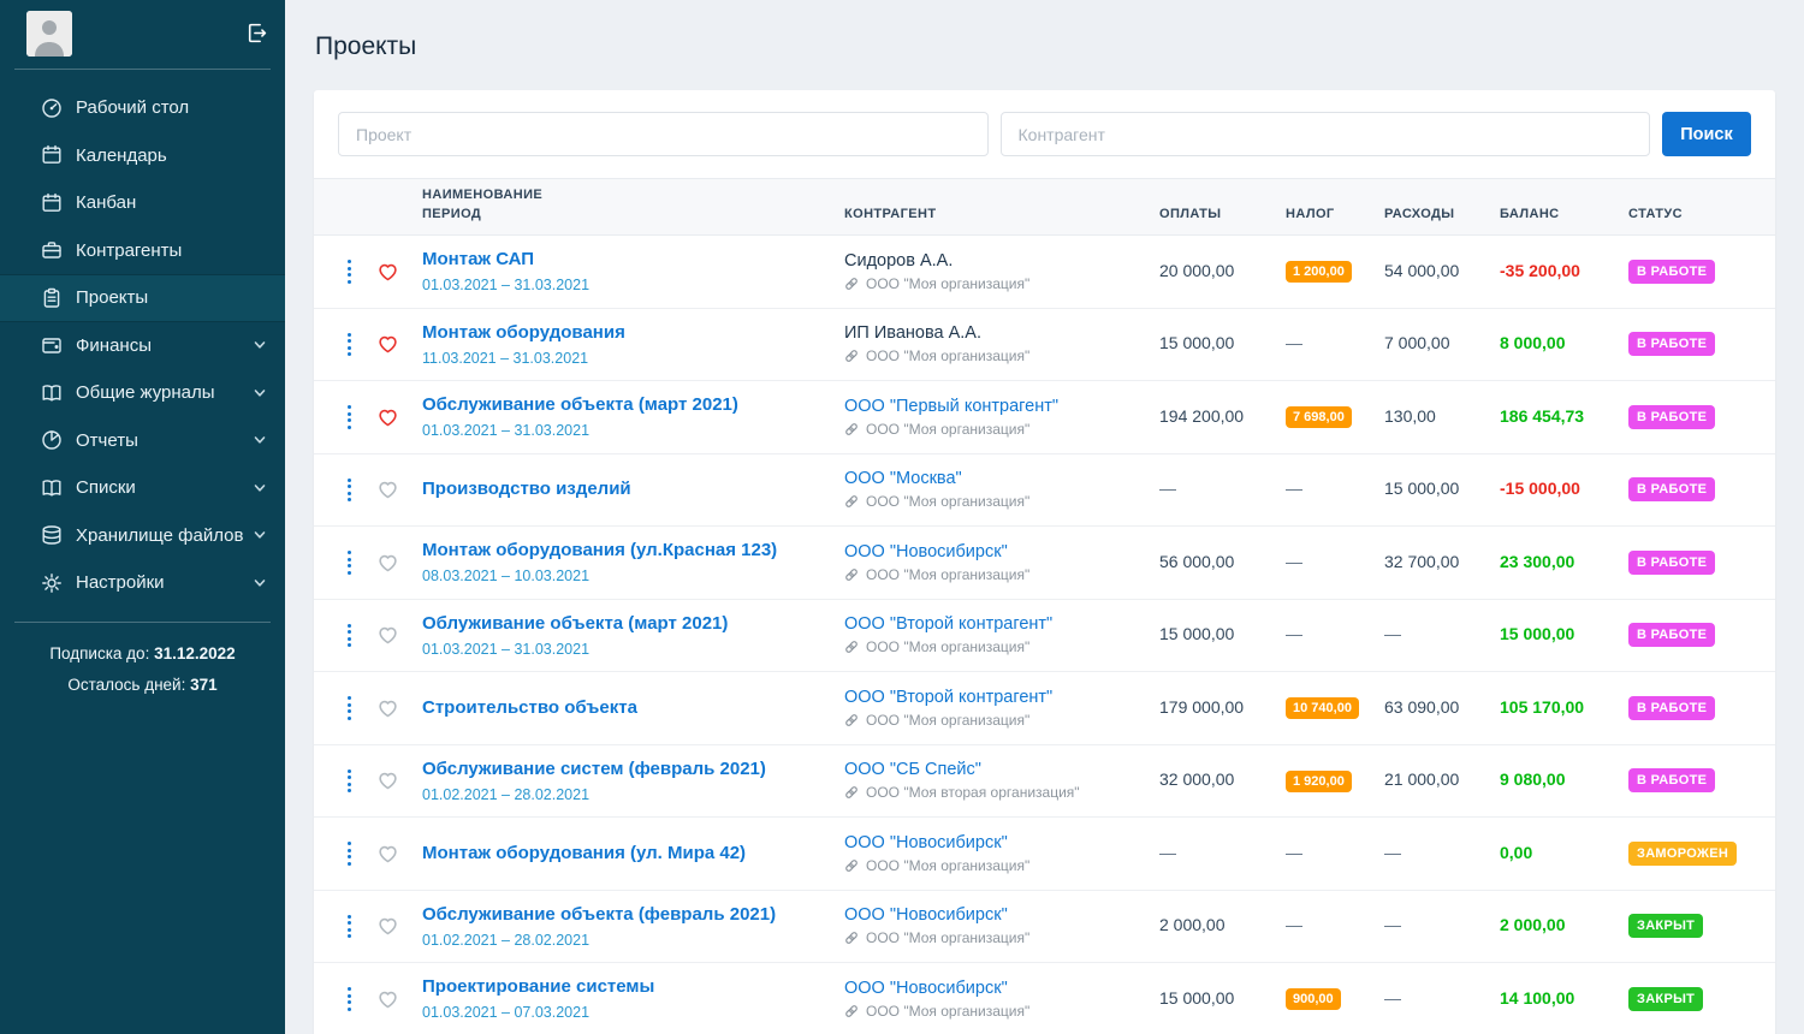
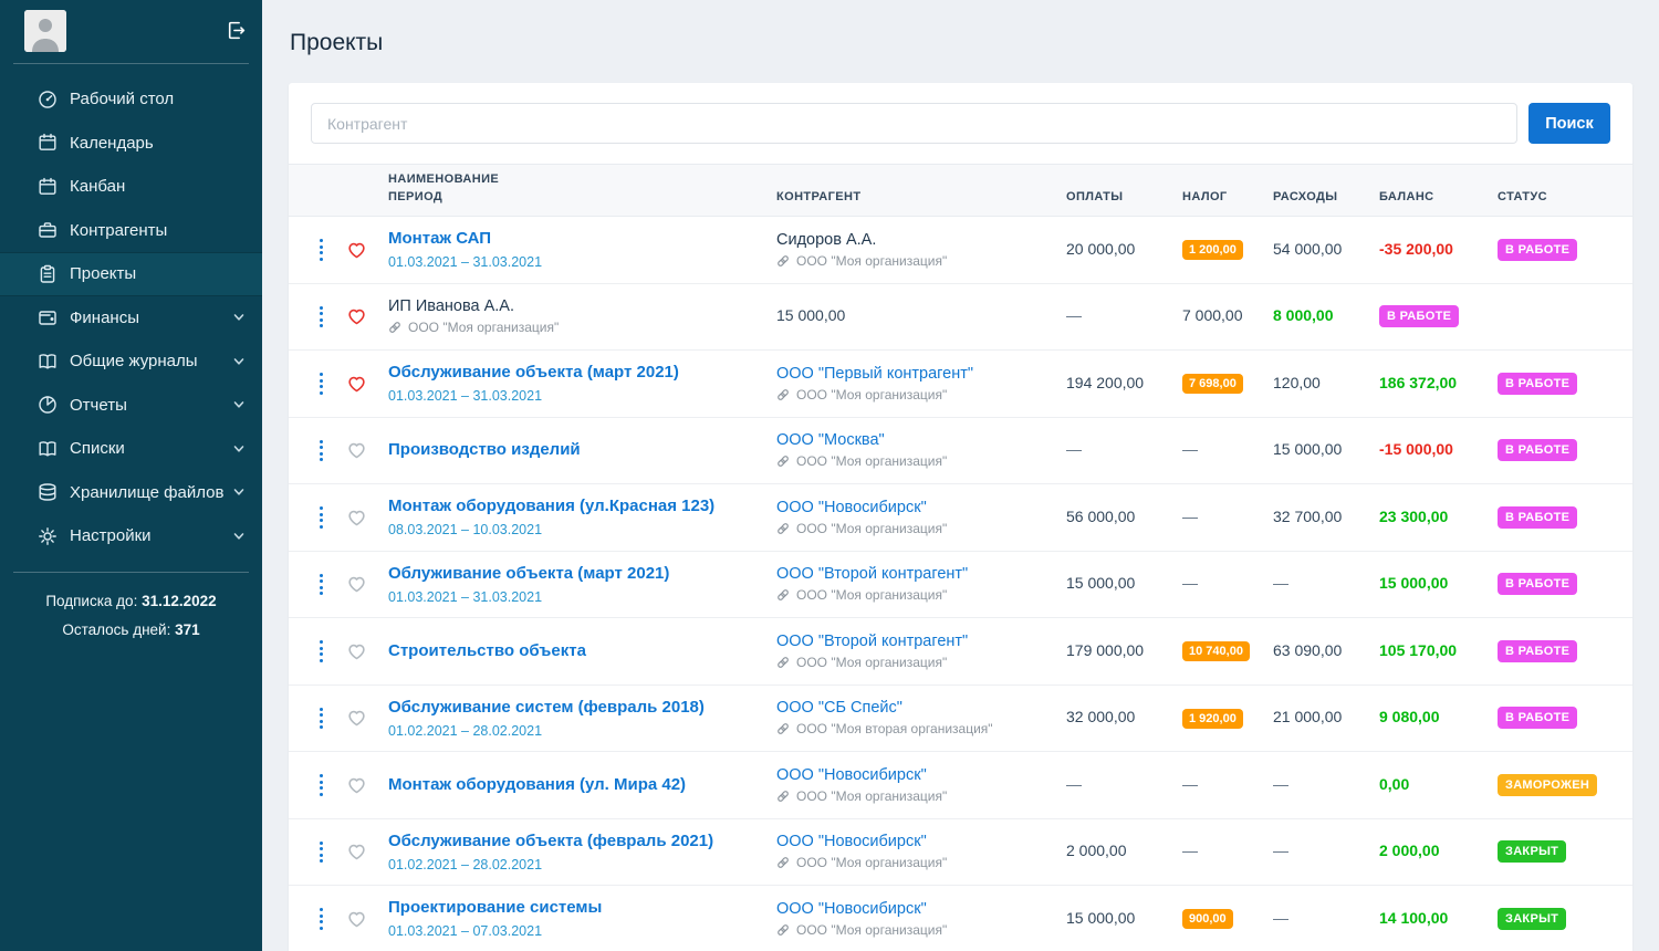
  Рабочий стол
  Календарь
  Канбан
  Контрагенты
  Проекты
  Финансы
  Общие журналы
  Отчеты
  Списки
  Хранилище файлов
  Настройки
  Подписка до: 31.12.2022
  Осталось дней: 371
  Проекты
- Проект
  Контрагент
  Поиск
  НАИМЕНОВАНИЕ
  ПЕРИОД
  КОНТРАГЕНТ
  ОПЛАТЫ
  НАЛОГ
  РАСХОДЫ
  БАЛАНС
  СТАТУС
  Монтаж САП
  01.03.2021 – 31.03.2021
  Сидоров А.А.
  ООО "Моя организация"
  20 000,00
  1 200,00
  54 000,00
  -35 200,00
  В РАБОТЕ
- Монтаж оборудования
- 11.03.2021 – 31.03.2021
  ИП Иванова А.А.
  ООО "Моя организация"
  15 000,00
  —
  7 000,00
  8 000,00
  В РАБОТЕ
  Обслуживание объекта (март 2021)
  01.03.2021 – 31.03.2021
  ООО "Первый контрагент"
  ООО "Моя организация"
  194 200,00
  7 698,00
- 130,00
+ 120,00
- 186 454,73
+ 186 372,00
  В РАБОТЕ
  Производство изделий
  ООО "Москва"
  ООО "Моя организация"
  —
  —
  15 000,00
  -15 000,00
  В РАБОТЕ
  Монтаж оборудования (ул.Красная 123)
  08.03.2021 – 10.03.2021
  ООО "Новосибирск"
  ООО "Моя организация"
  56 000,00
  —
  32 700,00
  23 300,00
  В РАБОТЕ
  Облуживание объекта (март 2021)
  01.03.2021 – 31.03.2021
  ООО "Второй контрагент"
  ООО "Моя организация"
  15 000,00
  —
  —
  15 000,00
  В РАБОТЕ
  Строительство объекта
  ООО "Второй контрагент"
  ООО "Моя организация"
  179 000,00
  10 740,00
  63 090,00
  105 170,00
  В РАБОТЕ
- Обслуживание систем (февраль 2021)
+ Обслуживание систем (февраль 2018)
  01.02.2021 – 28.02.2021
  ООО "СБ Спейс"
  ООО "Моя вторая организация"
  32 000,00
  1 920,00
  21 000,00
  9 080,00
  В РАБОТЕ
  Монтаж оборудования (ул. Мира 42)
  ООО "Новосибирск"
  ООО "Моя организация"
  —
  —
  —
  0,00
  ЗАМОРОЖЕН
  Обслуживание объекта (февраль 2021)
  01.02.2021 – 28.02.2021
  ООО "Новосибирск"
  ООО "Моя организация"
  2 000,00
  —
  —
  2 000,00
  ЗАКРЫТ
  Проектирование системы
  01.03.2021 – 07.03.2021
  ООО "Новосибирск"
  ООО "Моя организация"
  15 000,00
  900,00
  —
  14 100,00
  ЗАКРЫТ
